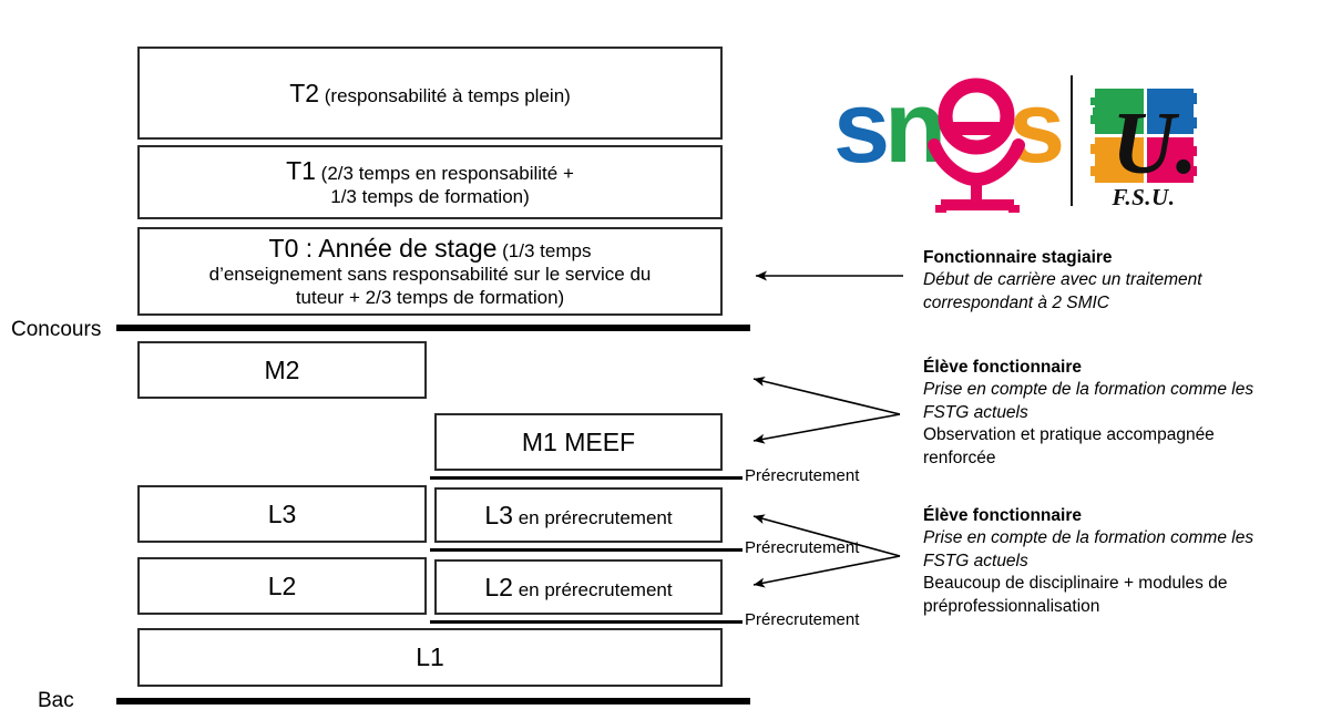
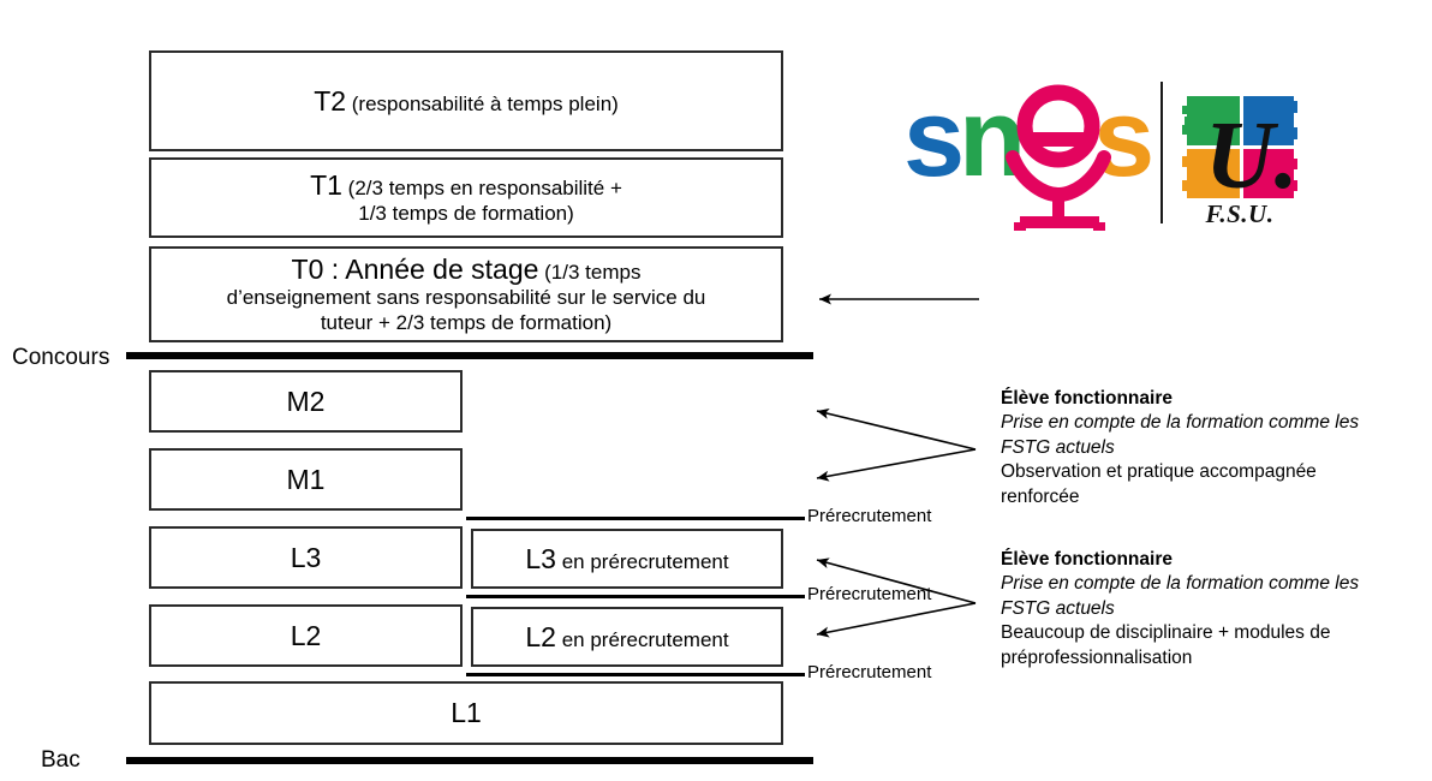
  T2 (responsabilité à temps plein)
  T1 (2/3 temps en responsabilité +
  1/3 temps de formation)
  T0 : Année de stage (1/3 temps
  d’enseignement sans responsabilité sur le service du
  tuteur + 2/3 temps de formation)
  Concours
  M2
+ M1
  L3
  L2
- M1 MEEF
  L3 en prérecrutement
  L2 en prérecrutement
  L1
  Bac
  Prérecrutement
  Prérecrutement
  Prérecrutement
- Fonctionnaire stagiaire
- Début de carrière avec un traitement
- correspondant à 2 SMIC
  Élève fonctionnaire
  Prise en compte de la formation comme les
  FSTG actuels
  Observation et pratique accompagnée
  renforcée
  Élève fonctionnaire
  Prise en compte de la formation comme les
  FSTG actuels
  Beaucoup de disciplinaire + modules de
  préprofessionnalisation
  s
  n
  s
  U.
  F.S.U.
